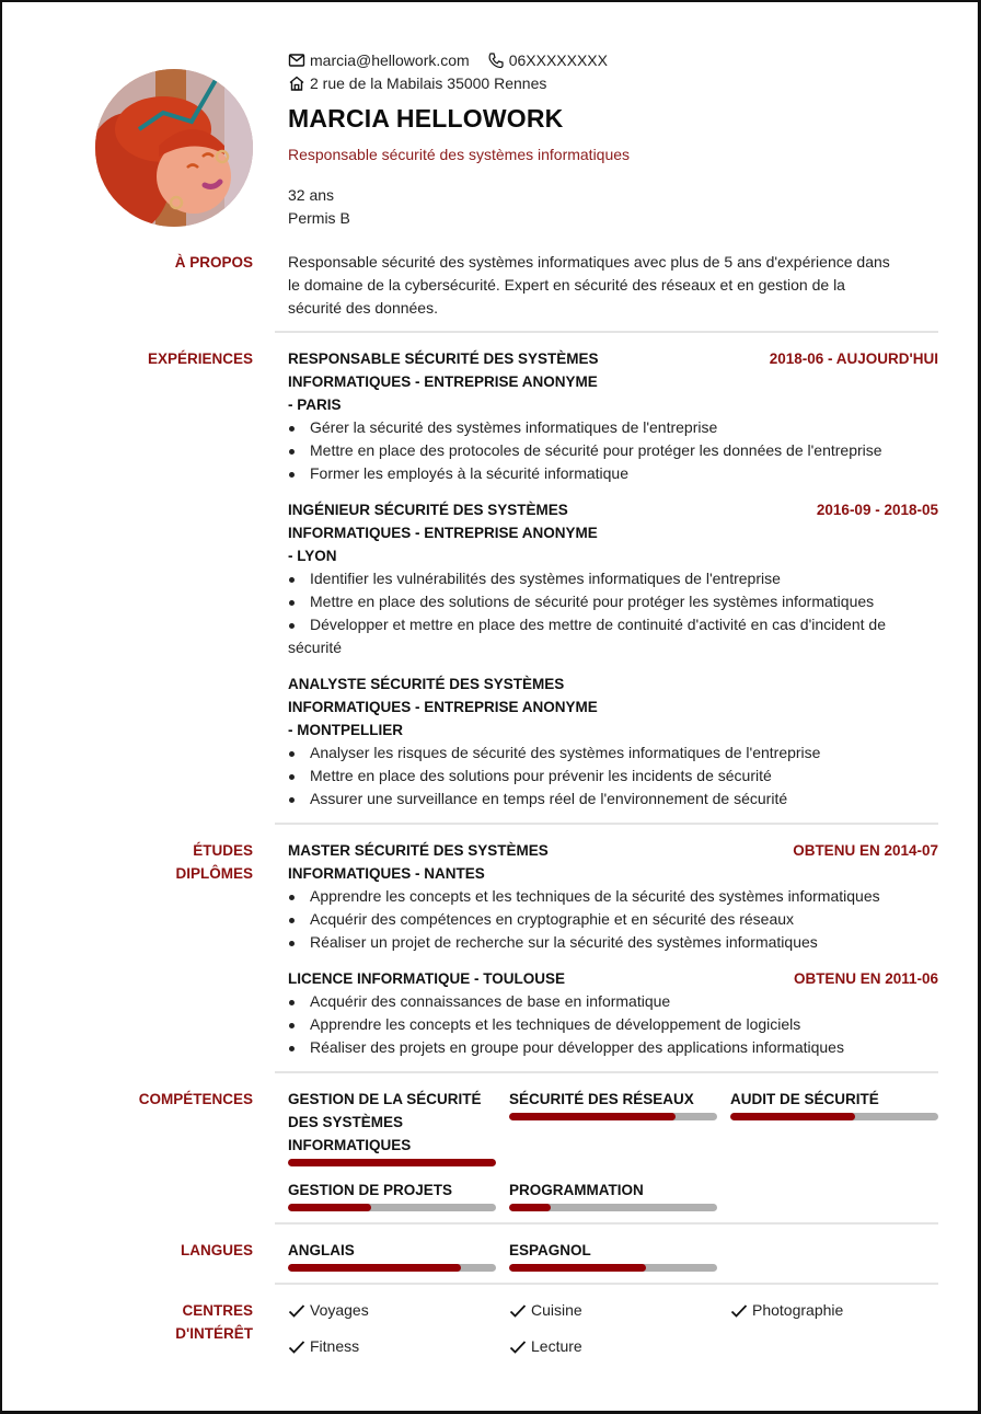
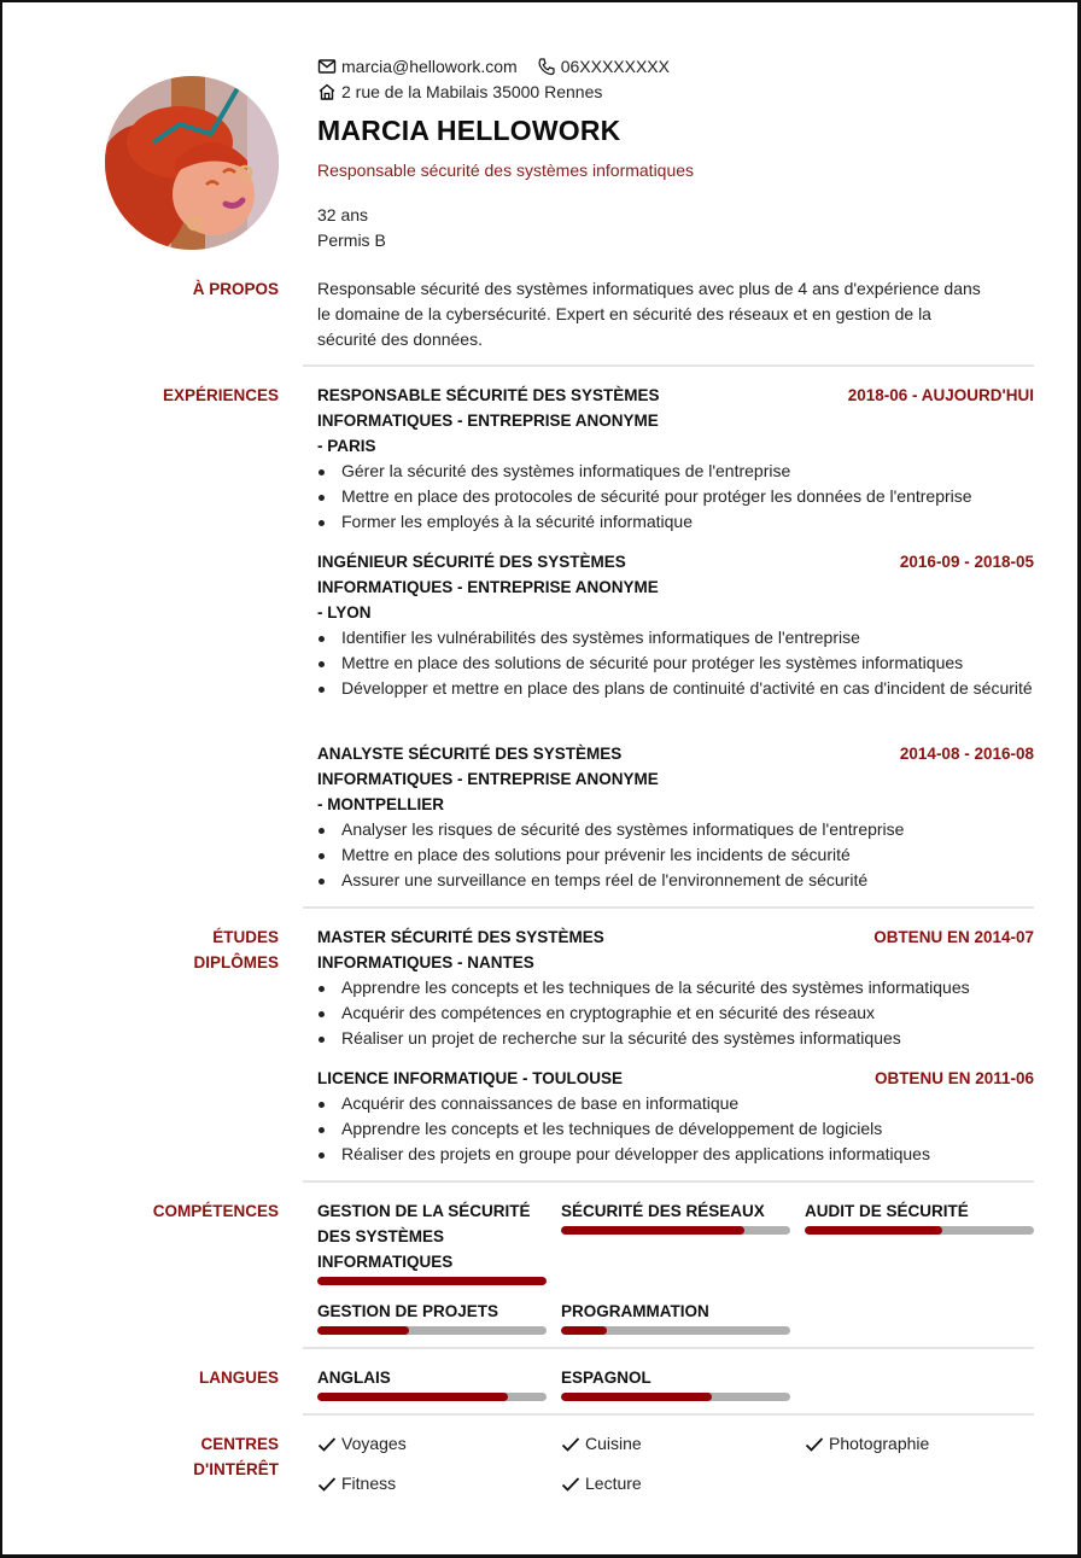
  marcia@hellowork.com
  06XXXXXXXX
  2 rue de la Mabilais 35000 Rennes
  MARCIA HELLOWORK
  Responsable sécurité des systèmes informatiques
  32 ans
  Permis B
  À PROPOS
- Responsable sécurité des systèmes informatiques avec plus de 5 ans d'expérience dans
+ Responsable sécurité des systèmes informatiques avec plus de 4 ans d'expérience dans
  le domaine de la cybersécurité. Expert en sécurité des réseaux et en gestion de la
  sécurité des données.
  EXPÉRIENCES
  RESPONSABLE SÉCURITÉ DES SYSTÈMES
  INFORMATIQUES - ENTREPRISE ANONYME
  - PARIS
  2018-06 - AUJOURD'HUI
  Gérer la sécurité des systèmes informatiques de l'entreprise
  Mettre en place des protocoles de sécurité pour protéger les données de l'entreprise
  Former les employés à la sécurité informatique
  INGÉNIEUR SÉCURITÉ DES SYSTÈMES
  INFORMATIQUES - ENTREPRISE ANONYME
  - LYON
  2016-09 - 2018-05
  Identifier les vulnérabilités des systèmes informatiques de l'entreprise
  Mettre en place des solutions de sécurité pour protéger les systèmes informatiques
- Développer et mettre en place des mettre de continuité d'activité en cas d'incident de sécurité
+ Développer et mettre en place des plans de continuité d'activité en cas d'incident de sécurité
  ANALYSTE SÉCURITÉ DES SYSTÈMES
  INFORMATIQUES - ENTREPRISE ANONYME
  - MONTPELLIER
+ 2014-08 - 2016-08
  Analyser les risques de sécurité des systèmes informatiques de l'entreprise
  Mettre en place des solutions pour prévenir les incidents de sécurité
  Assurer une surveillance en temps réel de l'environnement de sécurité
  ÉTUDES
  DIPLÔMES
  MASTER SÉCURITÉ DES SYSTÈMES
  INFORMATIQUES - NANTES
  OBTENU EN 2014-07
  Apprendre les concepts et les techniques de la sécurité des systèmes informatiques
  Acquérir des compétences en cryptographie et en sécurité des réseaux
  Réaliser un projet de recherche sur la sécurité des systèmes informatiques
  LICENCE INFORMATIQUE - TOULOUSE
  OBTENU EN 2011-06
  Acquérir des connaissances de base en informatique
  Apprendre les concepts et les techniques de développement de logiciels
  Réaliser des projets en groupe pour développer des applications informatiques
  COMPÉTENCES
  GESTION DE LA SÉCURITÉ
  DES SYSTÈMES
  INFORMATIQUES
  SÉCURITÉ DES RÉSEAUX
  AUDIT DE SÉCURITÉ
  GESTION DE PROJETS
  PROGRAMMATION
  LANGUES
  ANGLAIS
  ESPAGNOL
  CENTRES
  D'INTÉRÊT
  Voyages
  Cuisine
  Photographie
  Fitness
  Lecture
